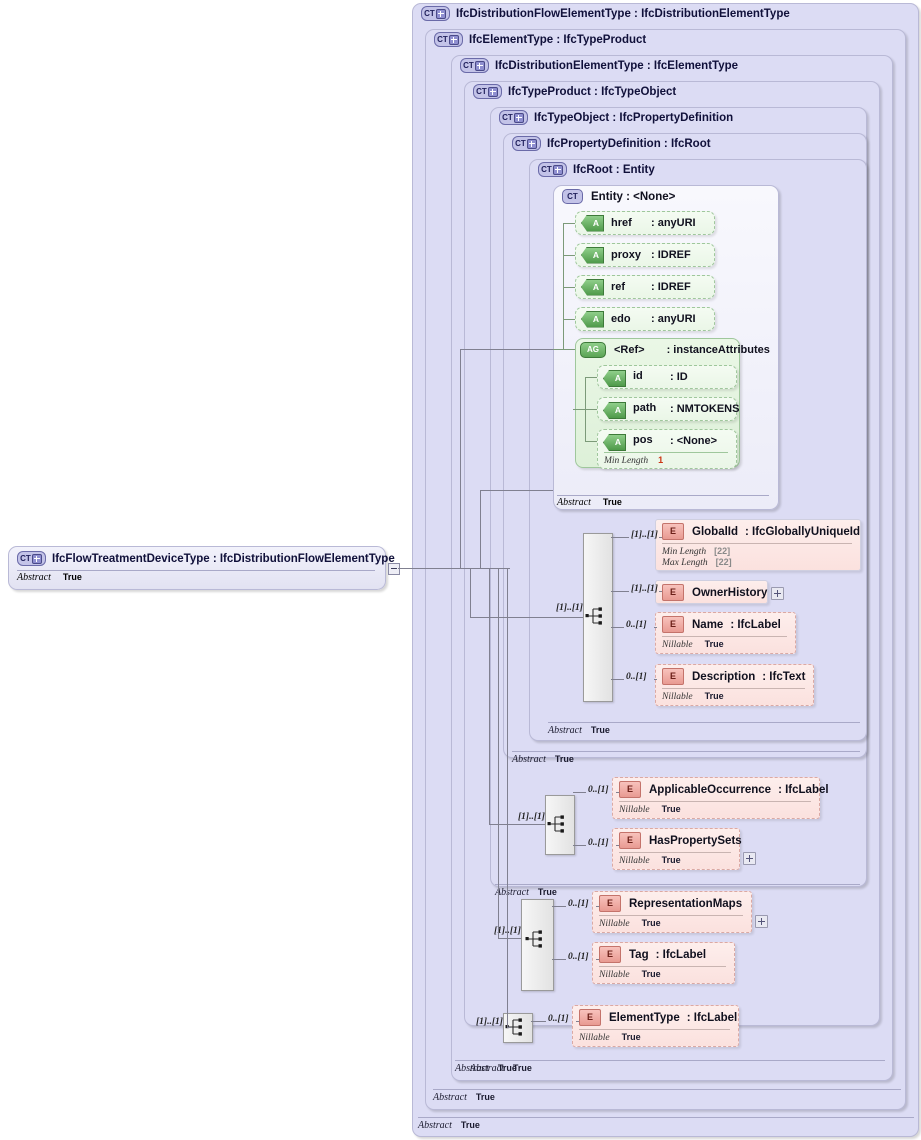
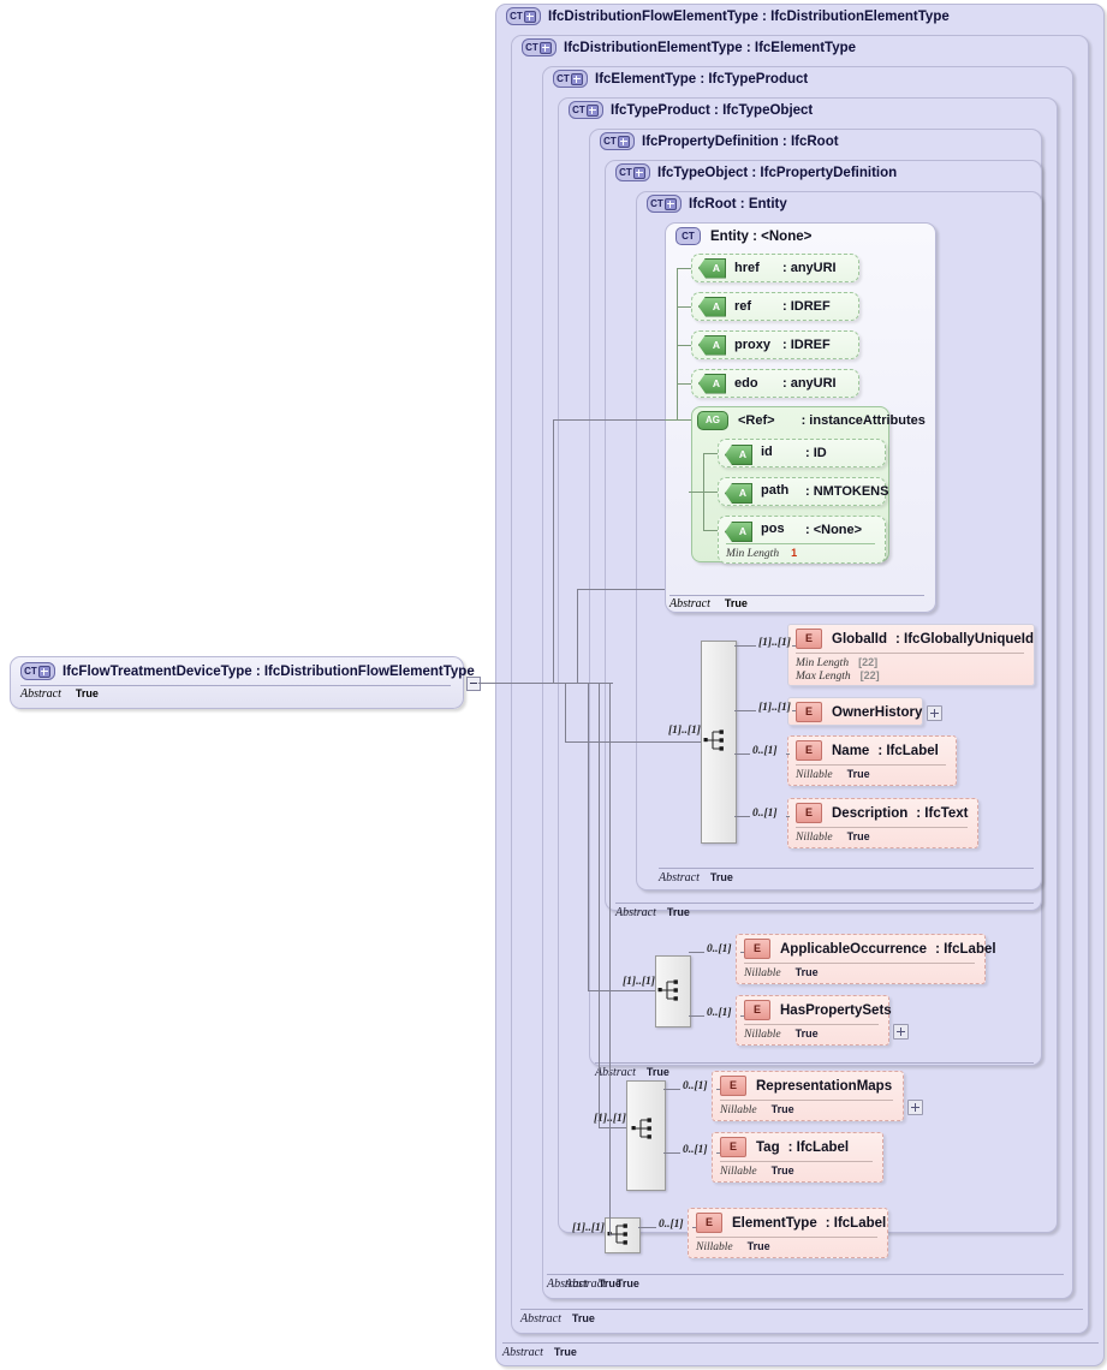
  CT
  IfcDistributionFlowElementType : IfcDistributionElementType
  CT
- IfcElementType : IfcTypeProduct
+ IfcDistributionElementType : IfcElementType
  CT
- IfcDistributionElementType : IfcElementType
+ IfcElementType : IfcTypeProduct
  CT
  IfcTypeProduct : IfcTypeObject
  CT
- IfcTypeObject : IfcPropertyDefinition
+ IfcPropertyDefinition : IfcRoot
  CT
- IfcPropertyDefinition : IfcRoot
+ IfcTypeObject : IfcPropertyDefinition
  CT
  IfcRoot : Entity
  Abstract True
  Abstract True
  Abstract True
  Abstract True
  Abstract True
  Abstract True
  Abstract True
  CT
  IfcFlowTreatmentDeviceType : IfcDistributionFlowElementType
  Abstract True
  CT
  Entity : <None>
  A
  href
  : anyURI
  A
- proxy
+ ref
  : IDREF
  A
- ref
+ proxy
  : IDREF
  A
  edo
  : anyURI
  AG
  <Ref>
  : instanceAttributes
  A
  id
  : ID
  A
  path
  : NMTOKENS
  A
  pos
  : <None>
  Min Length 1
  Abstract True
  [1]..[1]
  E
  GlobalId
  : IfcGloballyUniqueId
  Min Length [22]
  Max Length [22]
  [1]..[1]
  E
  OwnerHistory
  [1]..[1]
  E
  Name
  : IfcLabel
  Nillable True
  0..[1]
  E
  Description
  : IfcText
  Nillable True
  0..[1]
  [1]..[1]
  E
  ApplicableOccurrence
  : IfcLabel
  Nillable True
  0..[1]
  E
  HasPropertySets
  Nillable True
  0..[1]
  [1]..[1]
  E
  RepresentationMaps
  Nillable True
  0..[1]
  E
  Tag
  : IfcLabel
  Nillable True
  0..[1]
  [1]..[1]
  E
  ElementType
  : IfcLabel
  Nillable True
  0..[1]
